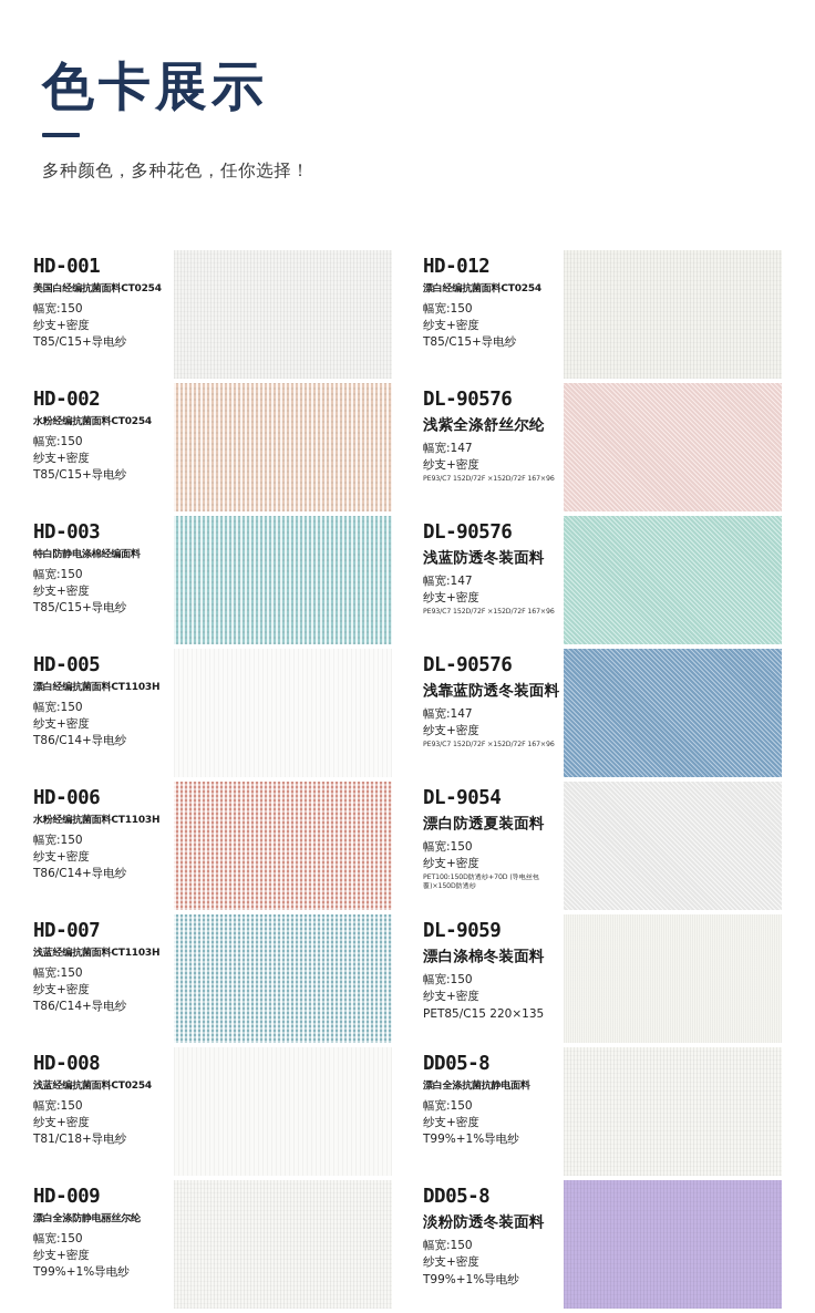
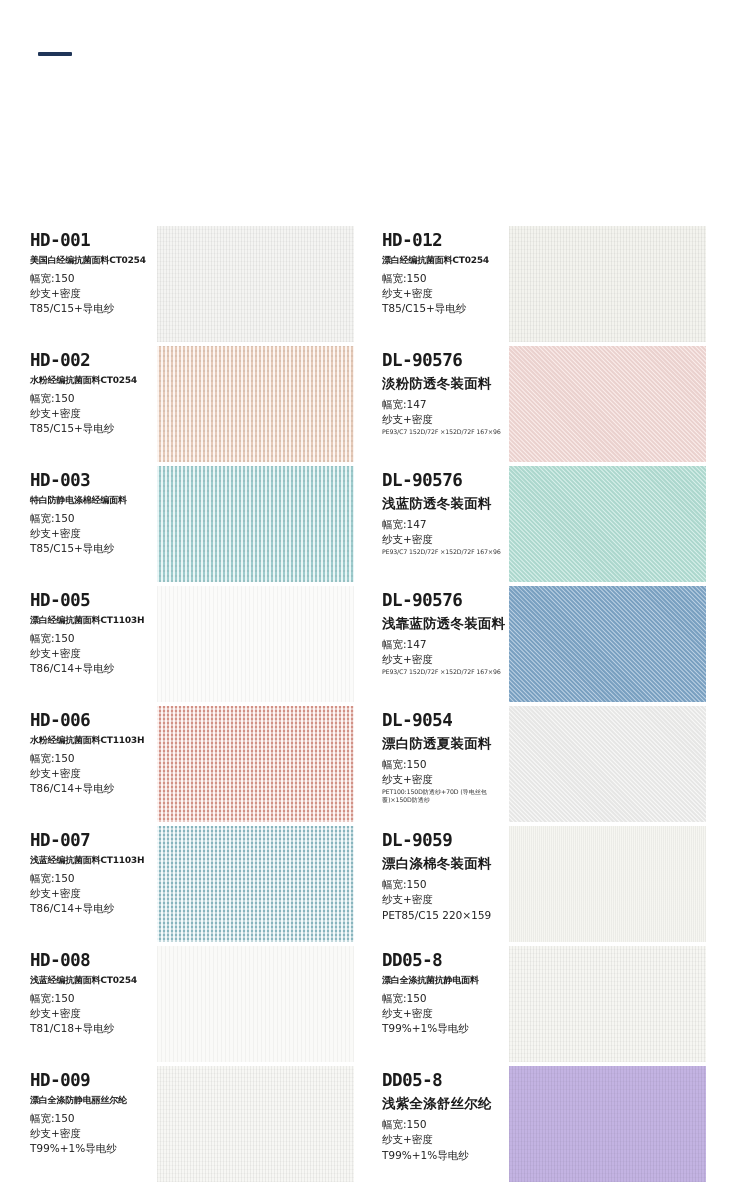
- 色卡展示
- 多种颜色，多种花色，任你选择！
  HD-001
  美国白经编抗菌面料CT0254
  幅宽:150
  纱支+密度
  T85/C15+导电纱
  HD-012
  漂白经编抗菌面料CT0254
  幅宽:150
  纱支+密度
  T85/C15+导电纱
  HD-002
  水粉经编抗菌面料CT0254
  幅宽:150
  纱支+密度
  T85/C15+导电纱
  DL-90576
- 浅紫全涤舒丝尔纶
+ 淡粉防透冬装面料
  幅宽:147
  纱支+密度
  HD-003
  特白防静电涤棉经编面料
  幅宽:150
  纱支+密度
  T85/C15+导电纱
  DL-90576
  浅蓝防透冬装面料
  幅宽:147
  纱支+密度
  HD-005
  漂白经编抗菌面料CT1103H
  幅宽:150
  纱支+密度
  T86/C14+导电纱
  DL-90576
  浅靠蓝防透冬装面料
  幅宽:147
  纱支+密度
  HD-006
  水粉经编抗菌面料CT1103H
  幅宽:150
  纱支+密度
  T86/C14+导电纱
  DL-9054
  漂白防透夏装面料
  幅宽:150
  纱支+密度
  HD-007
  浅蓝经编抗菌面料CT1103H
  幅宽:150
  纱支+密度
  T86/C14+导电纱
  DL-9059
  漂白涤棉冬装面料
  幅宽:150
  纱支+密度
- PET85/C15 220×135
+ PET85/C15 220×159
  HD-008
  浅蓝经编抗菌面料CT0254
  幅宽:150
  纱支+密度
  T81/C18+导电纱
  DD05-8
  漂白全涤抗菌抗静电面料
  幅宽:150
  纱支+密度
  T99%+1%导电纱
  HD-009
  漂白全涤防静电丽丝尔纶
  幅宽:150
  纱支+密度
  T99%+1%导电纱
  DD05-8
- 淡粉防透冬装面料
+ 浅紫全涤舒丝尔纶
  幅宽:150
  纱支+密度
  T99%+1%导电纱
